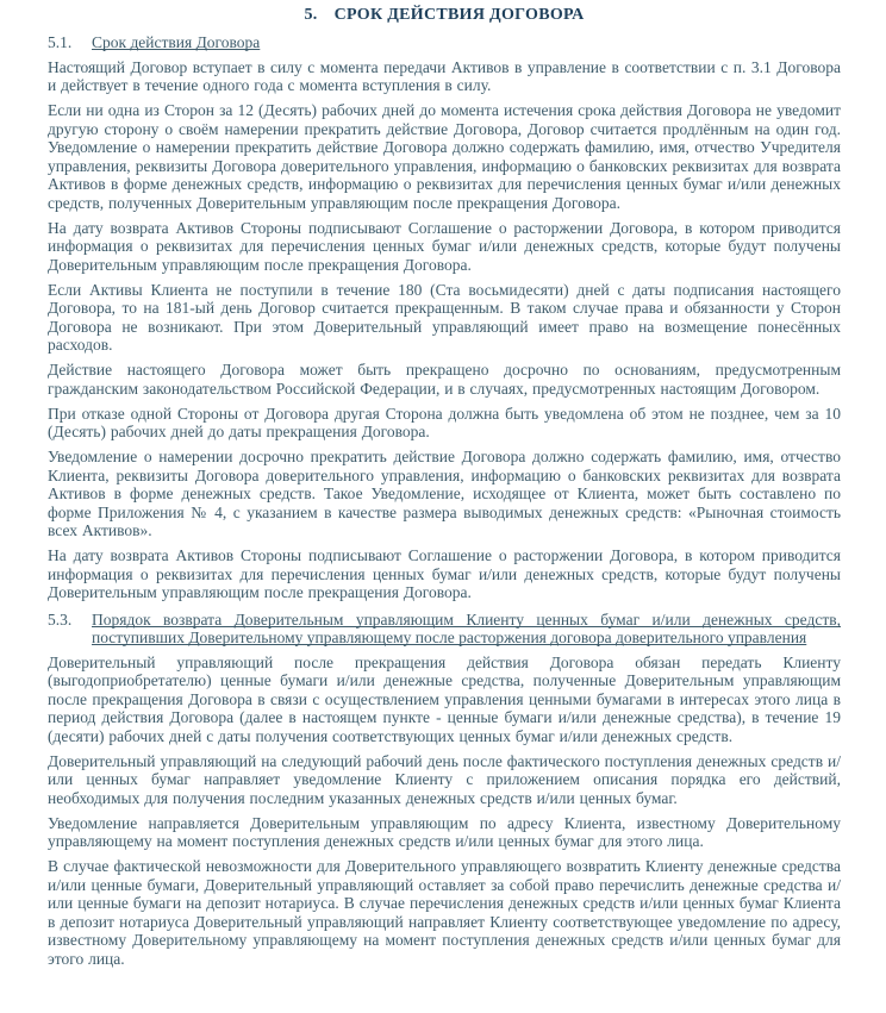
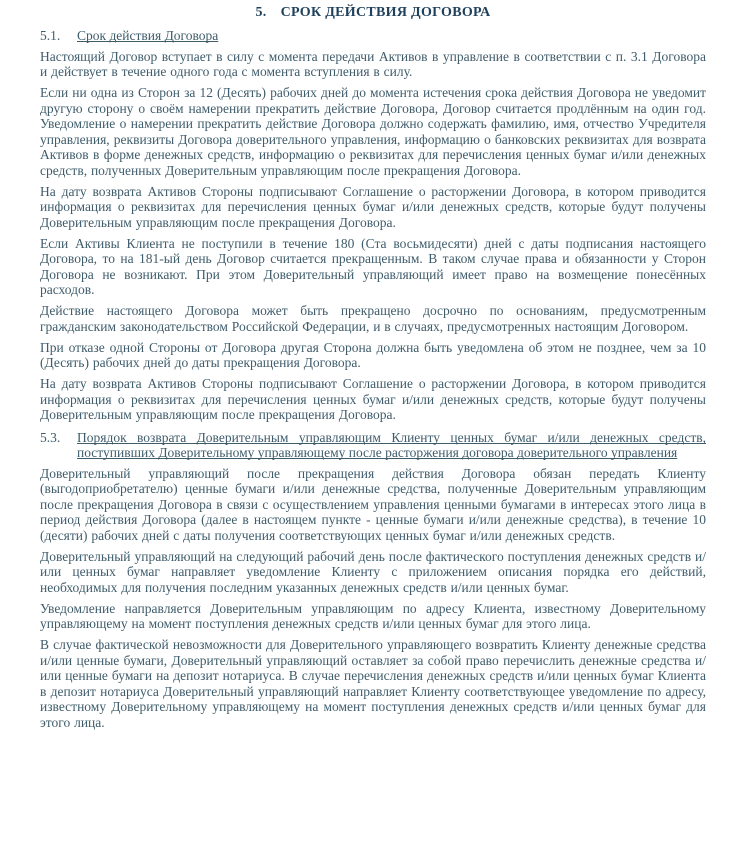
  5. СРОК ДЕЙСТВИЯ ДОГОВОРА
  5.1.
  Срок действия Договора
  Настоящий Договор вступает в силу с момента передачи Активов в управление в соответствии с п. 3.1 Договора и действует в течение одного года с момента вступления в силу.
  Если ни одна из Сторон за 12 (Десять) рабочих дней до момента истечения срока действия Договора не уведомит другую сторону о своём намерении прекратить действие Договора, Договор считается продлённым на один год. Уведомление о намерении прекратить действие Договора должно содержать фамилию, имя, отчество Учредителя управления, реквизиты Договора доверительного управления, информацию о банковских реквизитах для возврата Активов в форме денежных средств, информацию о реквизитах для перечисления ценных бумаг и/или денежных средств, полученных Доверительным управляющим после прекращения Договора.
  На дату возврата Активов Стороны подписывают Соглашение о расторжении Договора, в котором приводится информация о реквизитах для перечисления ценных бумаг и/или денежных средств, которые будут получены Доверительным управляющим после прекращения Договора.
  Если Активы Клиента не поступили в течение 180 (Ста восьмидесяти) дней с даты подписания настоящего Договора, то на 181-ый день Договор считается прекращенным. В таком случае права и обязанности у Сторон Договора не возникают. При этом Доверительный управляющий имеет право на возмещение понесённых расходов.
  Действие настоящего Договора может быть прекращено досрочно по основаниям, предусмотренным гражданским законодательством Российской Федерации, и в случаях, предусмотренных настоящим Договором.
  При отказе одной Стороны от Договора другая Сторона должна быть уведомлена об этом не позднее, чем за 10 (Десять) рабочих дней до даты прекращения Договора.
- Уведомление о намерении досрочно прекратить действие Договора должно содержать фамилию, имя, отчество Клиента, реквизиты Договора доверительного управления, информацию о банковских реквизитах для возврата Активов в форме денежных средств. Такое Уведомление, исходящее от Клиента, может быть составлено по форме Приложения № 4, с указанием в качестве размера выводимых денежных средств: «Рыночная стоимость всех Активов».
  На дату возврата Активов Стороны подписывают Соглашение о расторжении Договора, в котором приводится информация о реквизитах для перечисления ценных бумаг и/или денежных средств, которые будут получены Доверительным управляющим после прекращения Договора.
  5.3.
  Порядок возврата Доверительным управляющим Клиенту ценных бумаг и/или денежных средств, поступивших Доверительному управляющему после расторжения договора доверительного управления
- Доверительный управляющий после прекращения действия Договора обязан передать Клиенту (выгодоприобретателю) ценные бумаги и/или денежные средства, полученные Доверительным управляющим после прекращения Договора в связи с осуществлением управления ценными бумагами в интересах этого лица в период действия Договора (далее в настоящем пункте - ценные бумаги и/или денежные средства), в течение 19 (десяти) рабочих дней с даты получения соответствующих ценных бумаг и/или денежных средств.
+ Доверительный управляющий после прекращения действия Договора обязан передать Клиенту (выгодоприобретателю) ценные бумаги и/или денежные средства, полученные Доверительным управляющим после прекращения Договора в связи с осуществлением управления ценными бумагами в интересах этого лица в период действия Договора (далее в настоящем пункте - ценные бумаги и/или денежные средства), в течение 10 (десяти) рабочих дней с даты получения соответствующих ценных бумаг и/или денежных средств.
  Доверительный управляющий на следующий рабочий день после фактического поступления денежных средств и/или ценных бумаг направляет уведомление Клиенту с приложением описания порядка его действий, необходимых для получения последним указанных денежных средств и/или ценных бумаг.
  Уведомление направляется Доверительным управляющим по адресу Клиента, известному Доверительному управляющему на момент поступления денежных средств и/или ценных бумаг для этого лица.
  В случае фактической невозможности для Доверительного управляющего возвратить Клиенту денежные средства и/или ценные бумаги, Доверительный управляющий оставляет за собой право перечислить денежные средства и/или ценные бумаги на депозит нотариуса. В случае перечисления денежных средств и/или ценных бумаг Клиента в депозит нотариуса Доверительный управляющий направляет Клиенту соответствующее уведомление по адресу, известному Доверительному управляющему на момент поступления денежных средств и/или ценных бумаг для этого лица.
